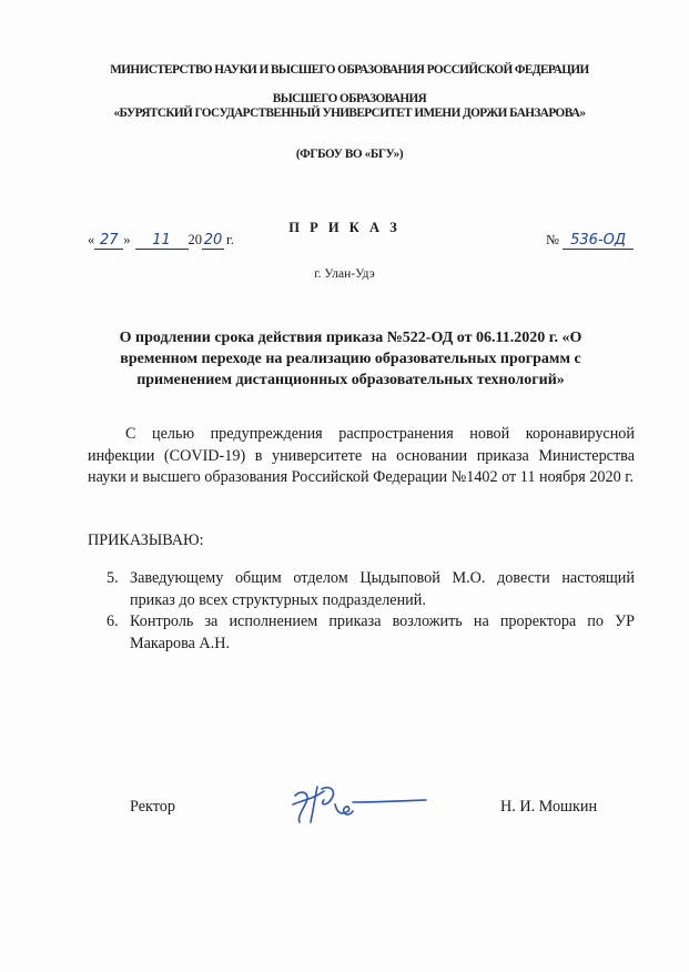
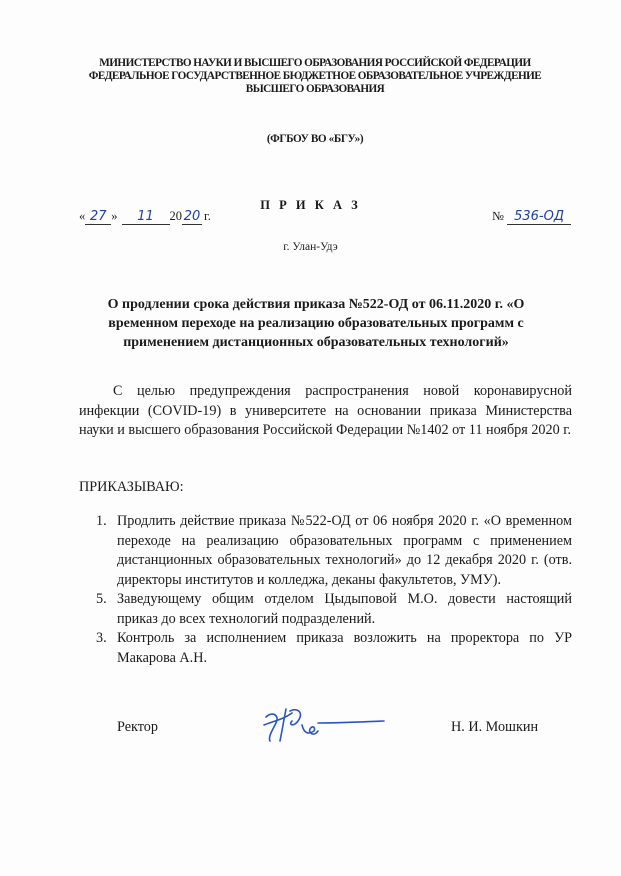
  МИНИСТЕРСТВО НАУКИ И ВЫСШЕГО ОБРАЗОВАНИЯ РОССИЙСКОЙ ФЕДЕРАЦИИ
+ ФЕДЕРАЛЬНОЕ ГОСУДАРСТВЕННОЕ БЮДЖЕТНОЕ ОБРАЗОВАТЕЛЬНОЕ УЧРЕЖДЕНИЕ
  ВЫСШЕГО ОБРАЗОВАНИЯ
- «БУРЯТСКИЙ ГОСУДАРСТВЕННЫЙ УНИВЕРСИТЕТ ИМЕНИ ДОРЖИ БАНЗАРОВА»
  (ФГБОУ ВО «БГУ»)
  П Р И К А З
  « 27 » 11 20 20 г.
  № 536-ОД
  г. Улан-Удэ
  О продлении срока действия приказа №522-ОД от 06.11.2020 г. «О временном переходе на реализацию образовательных программ с применением дистанционных образовательных технологий»
  С целью предупреждения распространения новой коронавирусной инфекции (COVID-19) в университете на основании приказа Министерства науки и высшего образования Российской Федерации №1402 от 11 ноября 2020 г.
  ПРИКАЗЫВАЮ:
+ 1.
+ Продлить действие приказа №522-ОД от 06 ноября 2020 г. «О временном переходе на реализацию образовательных программ с применением дистанционных образовательных технологий» до 12 декабря 2020 г. (отв. директоры институтов и колледжа, деканы факультетов, УМУ).
  5.
- Заведующему общим отделом Цыдыповой М.О. довести настоящий приказ до всех структурных подразделений.
+ Заведующему общим отделом Цыдыповой М.О. довести настоящий приказ до всех технологий подразделений.
- 6.
+ 3.
  Контроль за исполнением приказа возложить на проректора по УР Макарова А.Н.
  Ректор
  Н. И. Мошкин
